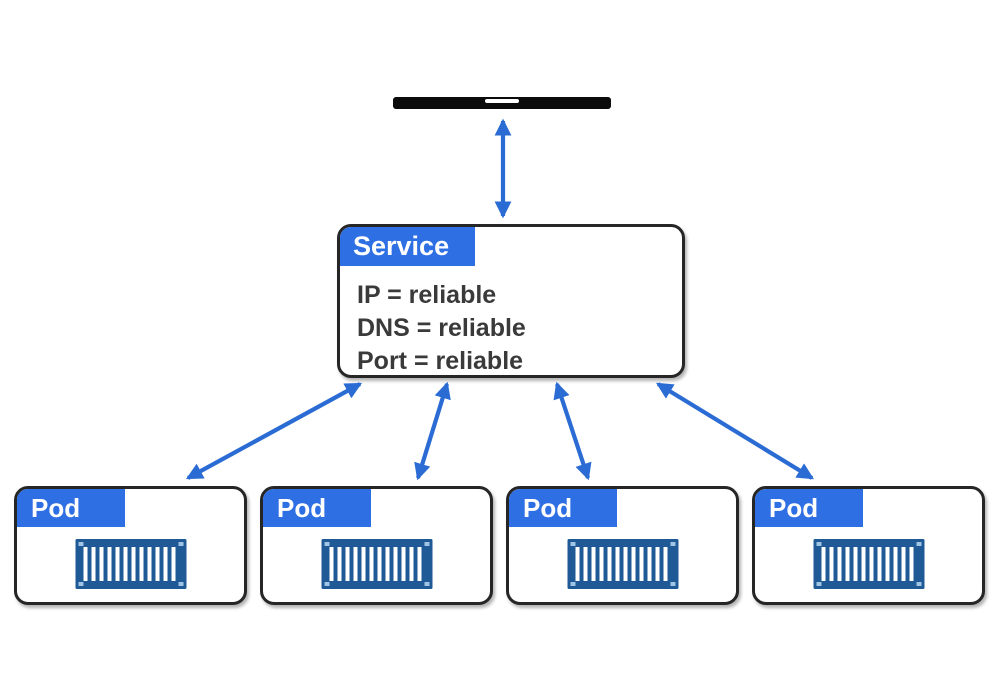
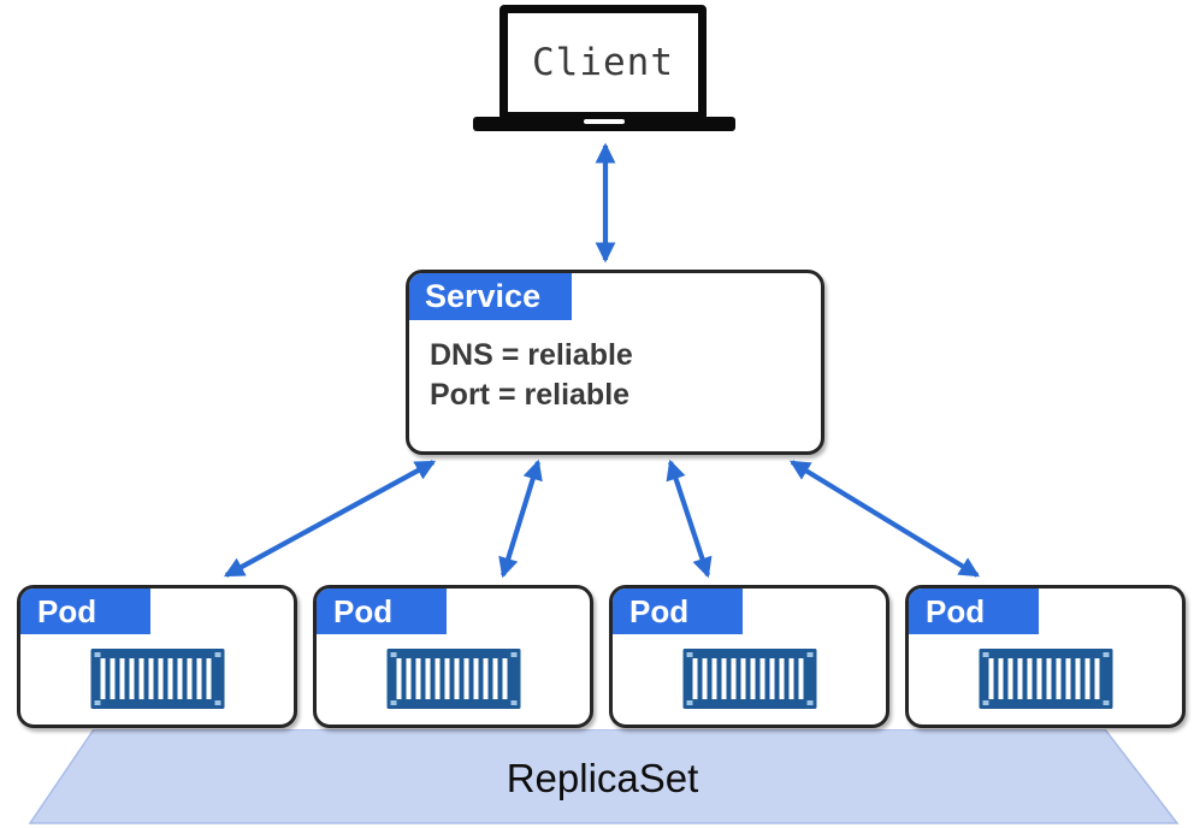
+ ReplicaSet
+ Client
  Service
- IP = reliable
  DNS = reliable
  Port = reliable
  Pod
  Pod
  Pod
  Pod
